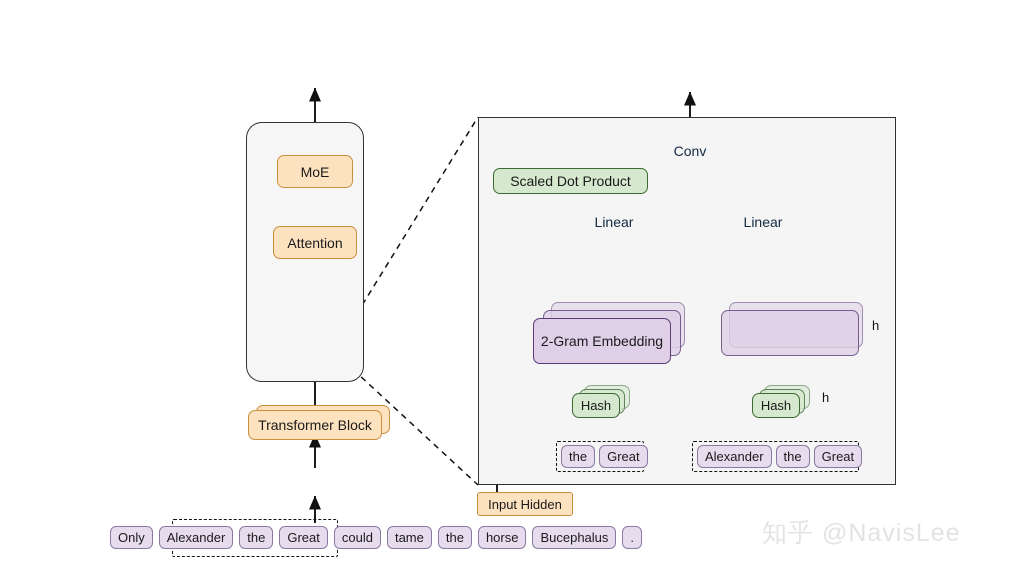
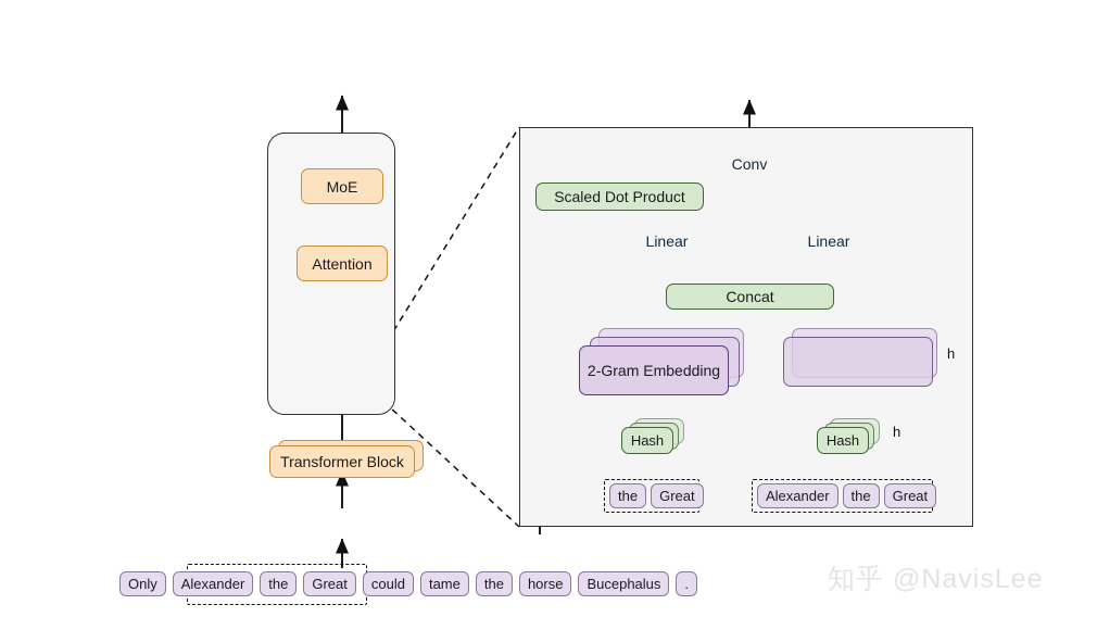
  MoE
  Attention
  Transformer Block
  Only
  Alexander
  the
  Great
  could
  tame
  the
  horse
  Bucephalus
  .
  Conv
  Linear
  Linear
  Scaled Dot Product
+ Concat
  2-Gram Embedding
  Hash
  the
  Great
  Hash
  Alexander
  the
  Great
  h
  h
- Input Hidden
  知乎 @NavisLee
